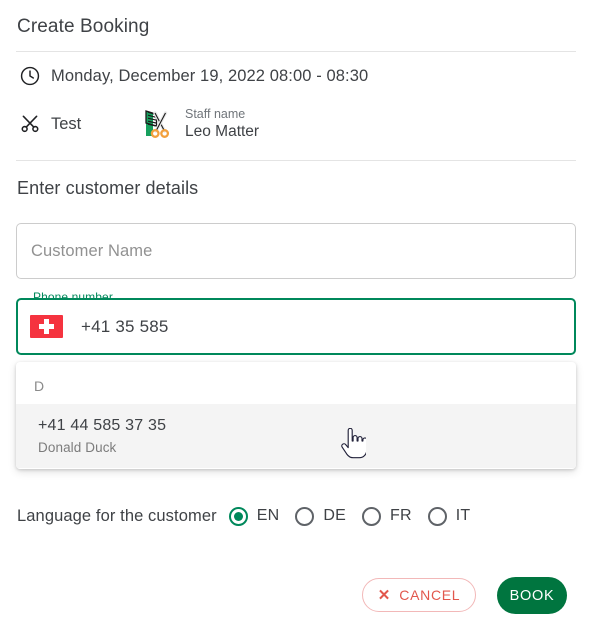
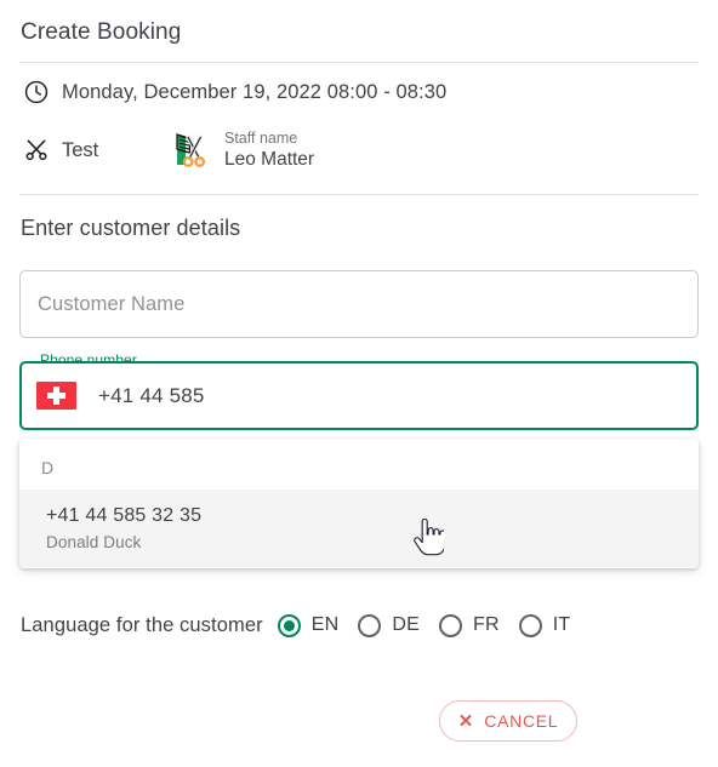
  Create Booking
  Monday, December 19, 2022 08:00 - 08:30
  Test
  Staff name
  Leo Matter
  Enter customer details
  Customer Name
  Phone number
- +41 35 585
+ +41 44 585
  D
- +41 44 585 37 35
+ +41 44 585 32 35
  Donald Duck
  Language for the customer
  EN
  DE
  FR
  IT
  ✕
  CANCEL
- BOOK
